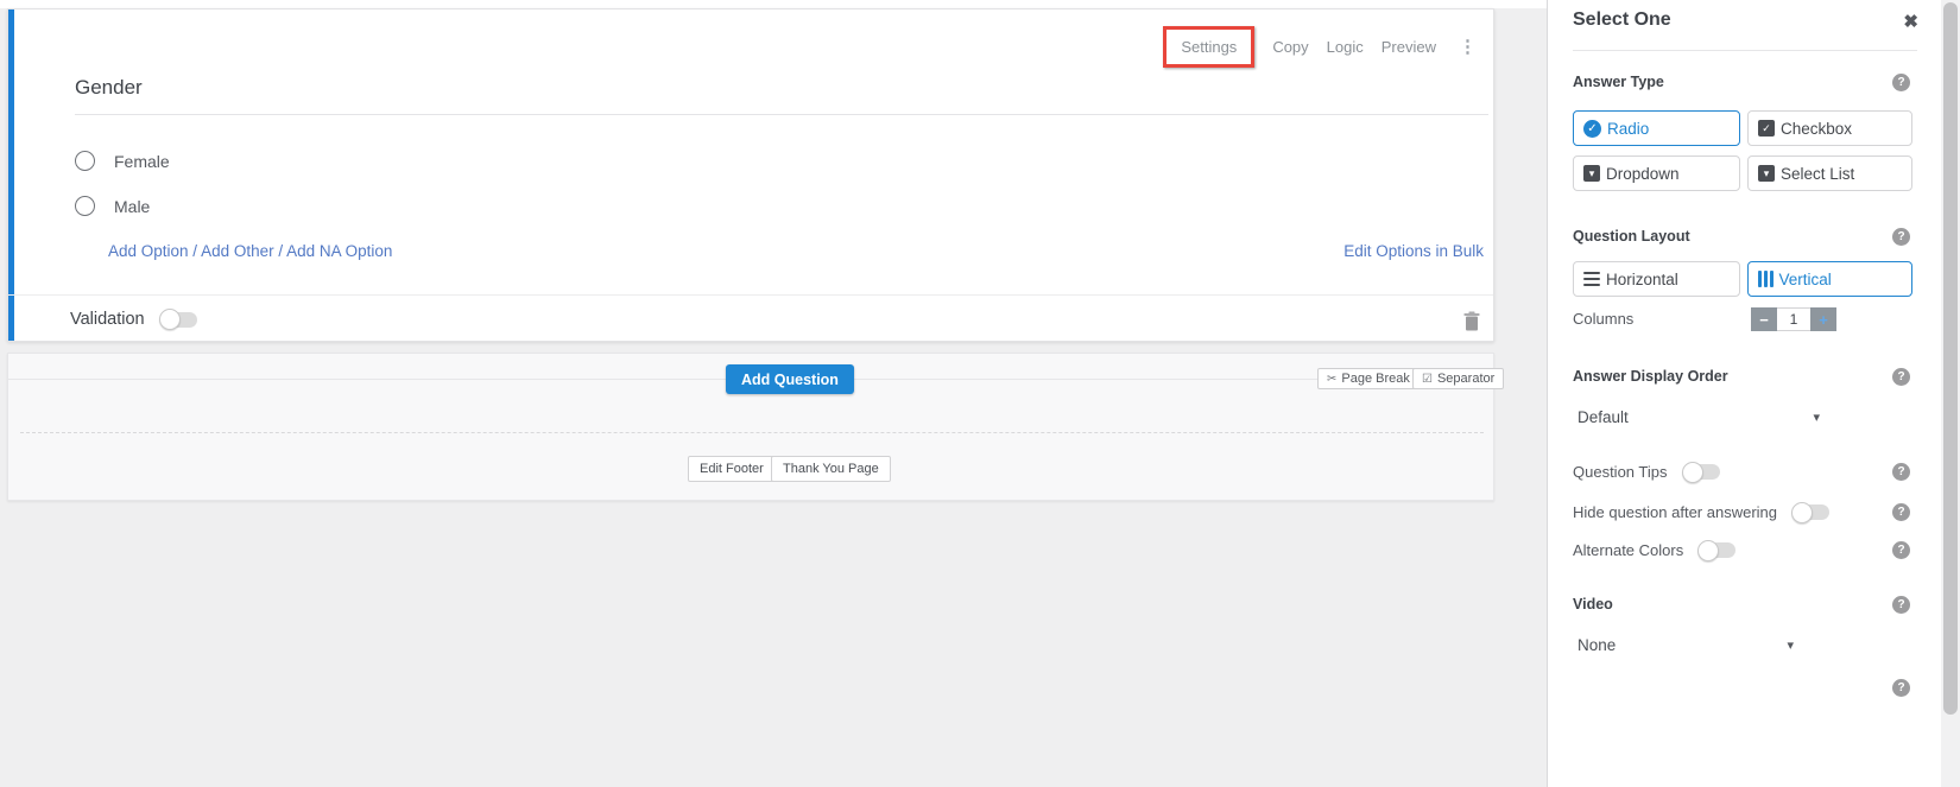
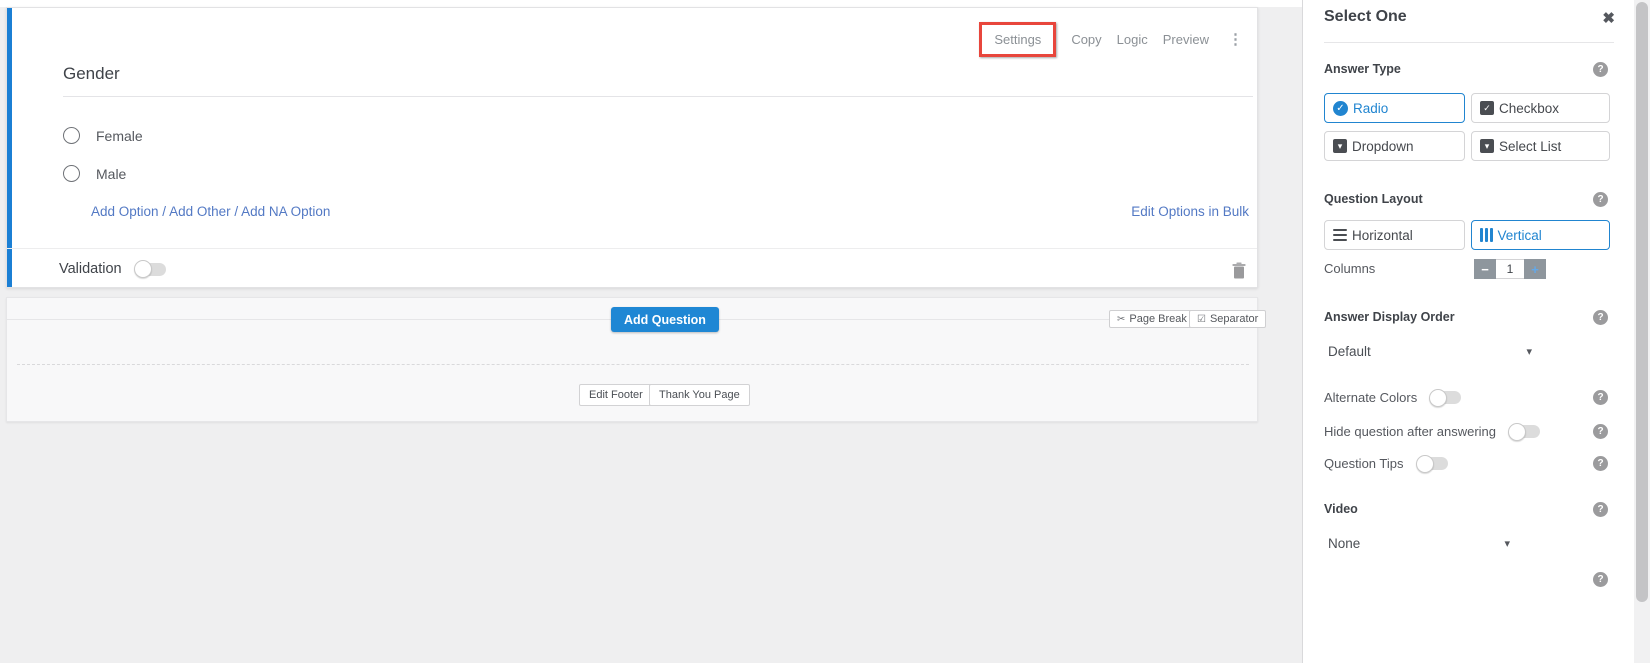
  Settings
  Copy
  Logic
  Preview
  ⋮
  Gender
  Female
  Male
  Add Option / Add Other / Add NA Option
  Edit Options in Bulk
  Validation
  Add Question
  ✂
  Page Break
  ☑
  Separator
  Edit Footer
  Thank You Page
  Select One
  ✖
  Answer Type
  ?
  ✓
  Radio
  ✓
  Checkbox
  ▾
  Dropdown
  ▾
  Select List
  Question Layout
  ?
  Horizontal
  Vertical
  Columns
  −
  1
  +
  Answer Display Order
  ?
  Default
  ▾
- Question Tips
+ Alternate Colors
  ?
  Hide question after answering
  ?
- Alternate Colors
+ Question Tips
  ?
  Video
  ?
  None
  ▾
  ?
